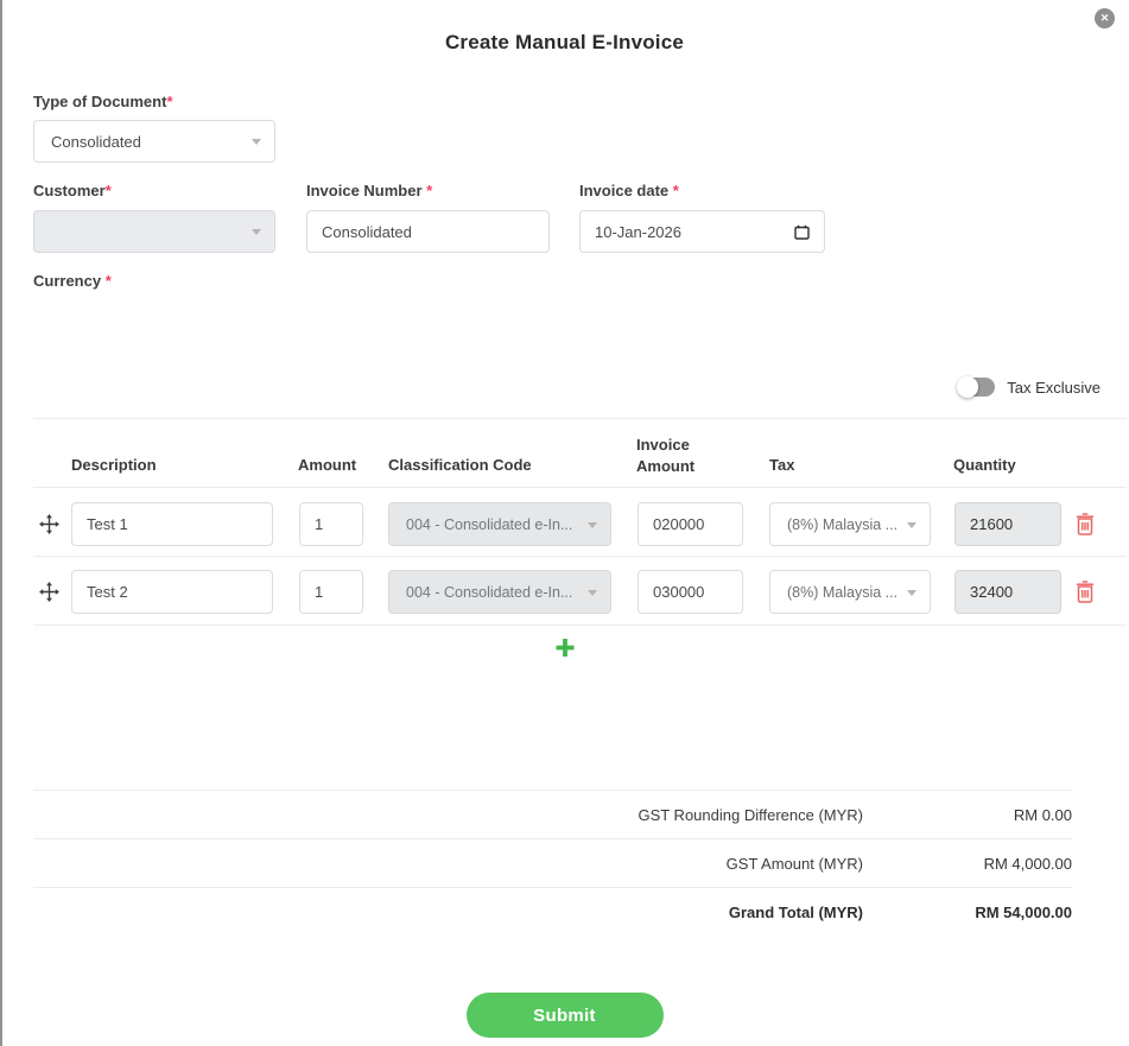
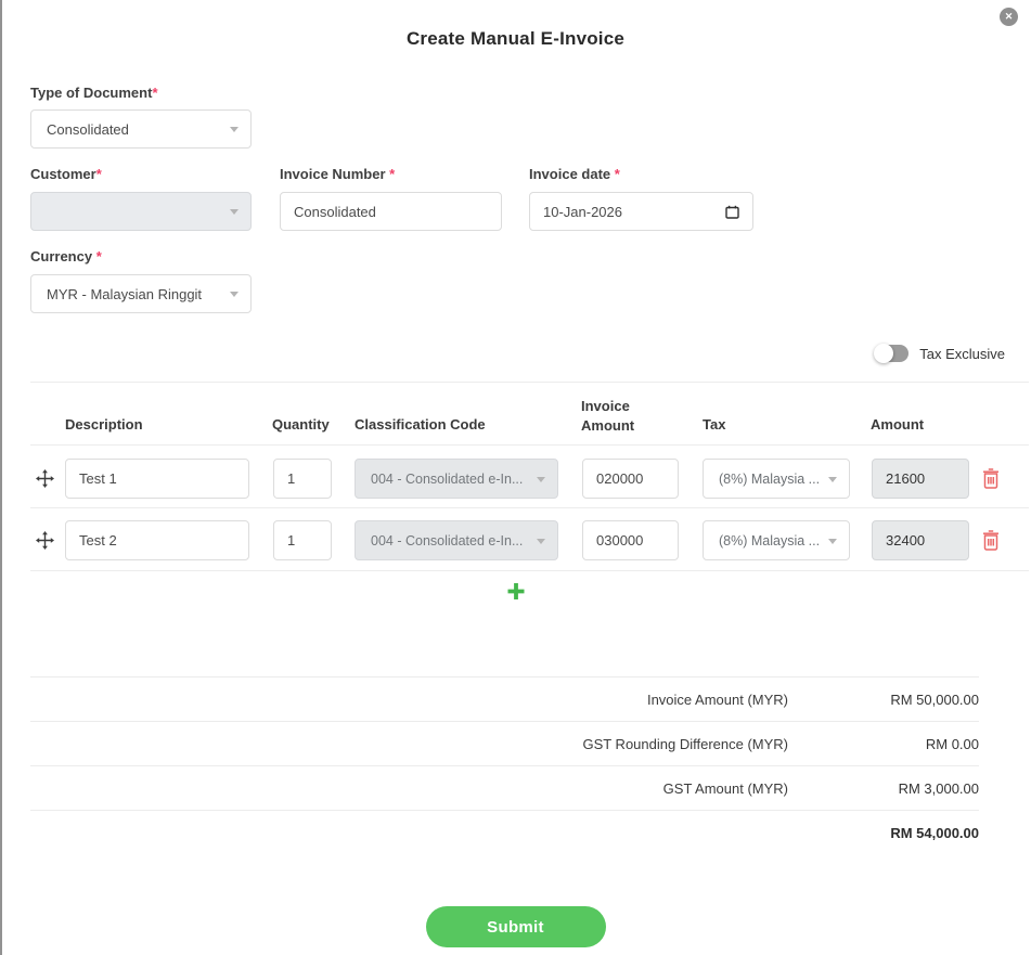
  ✕
  Create Manual E-Invoice
  Type of Document*
  Consolidated
  Customer*
  Invoice Number *
  Consolidated
  Invoice date *
  10-Jan-2026
  Currency *
+ MYR - Malaysian Ringgit
  Tax Exclusive
  Description
- Amount
+ Quantity
  Classification Code
  Invoice Amount
  Tax
- Quantity
+ Amount
  Test 1
  1
  004 - Consolidated e-In...
  020000
  (8%) Malaysia ...
  21600
  Test 2
  1
  004 - Consolidated e-In...
  030000
  (8%) Malaysia ...
  32400
+ Invoice Amount (MYR)
+ RM 50,000.00
  GST Rounding Difference (MYR)
  RM 0.00
  GST Amount (MYR)
- RM 4,000.00
+ RM 3,000.00
- Grand Total (MYR)
  RM 54,000.00
  Submit
